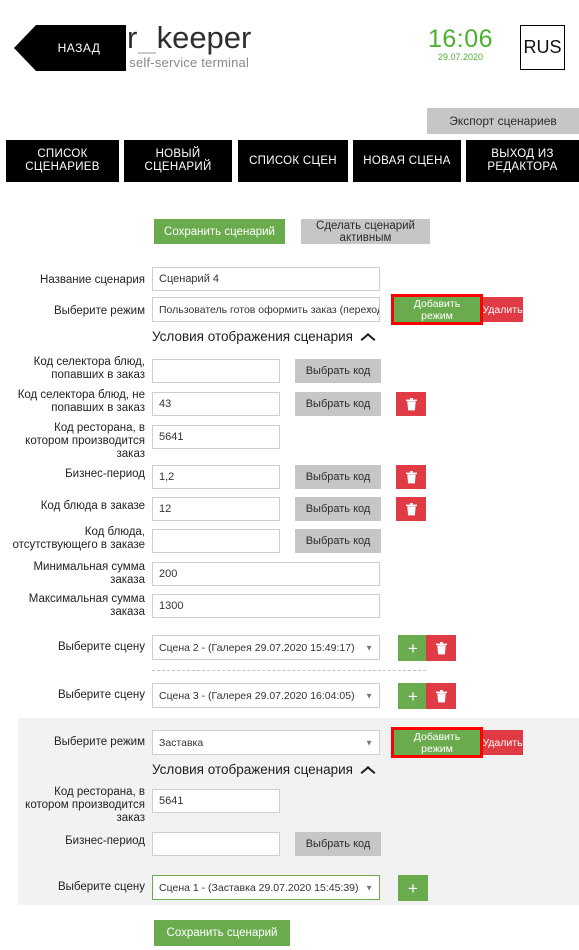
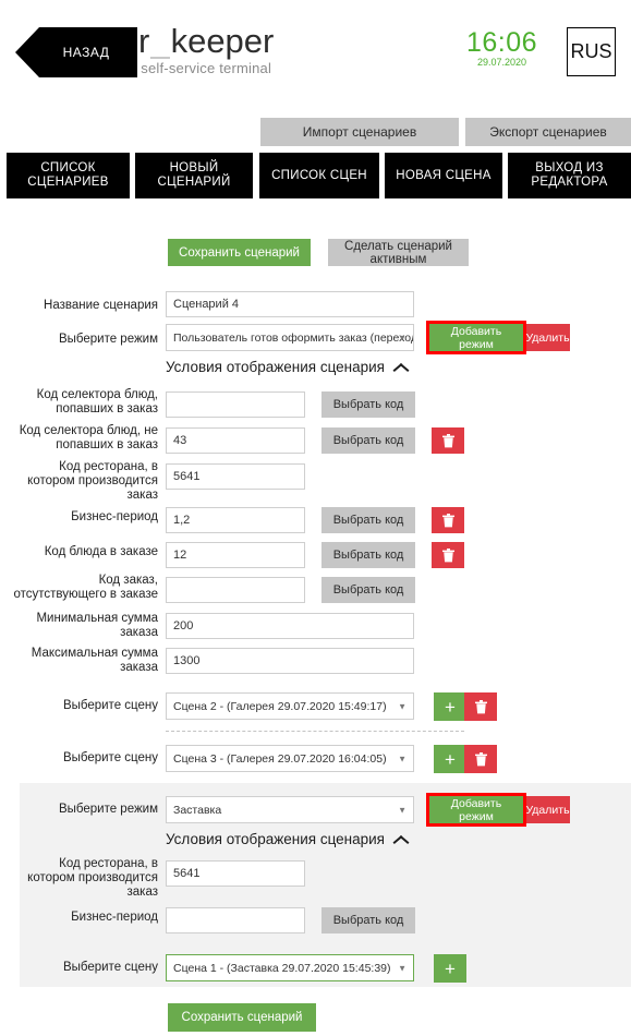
  НАЗАД
  r_keeper
  self-service terminal
  16:06
  29.07.2020
  RUS
+ Импорт сценариев
  Экспорт сценариев
  СПИСОК
  СЦЕНАРИЕВ
  НОВЫЙ
  СЦЕНАРИЙ
  СПИСОК СЦЕН
  НОВАЯ СЦЕНА
  ВЫХОД ИЗ
  РЕДАКТОРА
  Сохранить сценарий
  Сделать сценарий активным
  Название сценария
  Сценарий 4
  Выберите режим
  Пользователь готов оформить заказ (перехо
  ▼
  Добавить режим
  Удалить
  Условия отображения сценария
  Код селектора блюд, попавших в заказ
  Выбрать код
  Код селектора блюд, не попавших в заказ
  43
  Выбрать код
  Код ресторана, в котором производится заказ
  5641
  Бизнес-период
  1,2
  Выбрать код
  Код блюда в заказе
  12
  Выбрать код
- Код блюда, отсутствующего в заказе
+ Код заказ, отсутствующего в заказе
  Выбрать код
  Минимальная сумма заказа
  200
  Максимальная сумма заказа
  1300
  Выберите сцену
  Сцена 2 - (Галерея 29.07.2020 15:49:17)
  ▼
  +
  Выберите сцену
  Сцена 3 - (Галерея 29.07.2020 16:04:05)
  ▼
  +
  Выберите режим
  Заставка
  ▼
  Добавить режим
  Удалить
  Условия отображения сценария
  Код ресторана, в котором производится заказ
  5641
  Бизнес-период
  Выбрать код
  Выберите сцену
  Сцена 1 - (Заставка 29.07.2020 15:45:39)
  ▼
  +
  Сохранить сценарий
